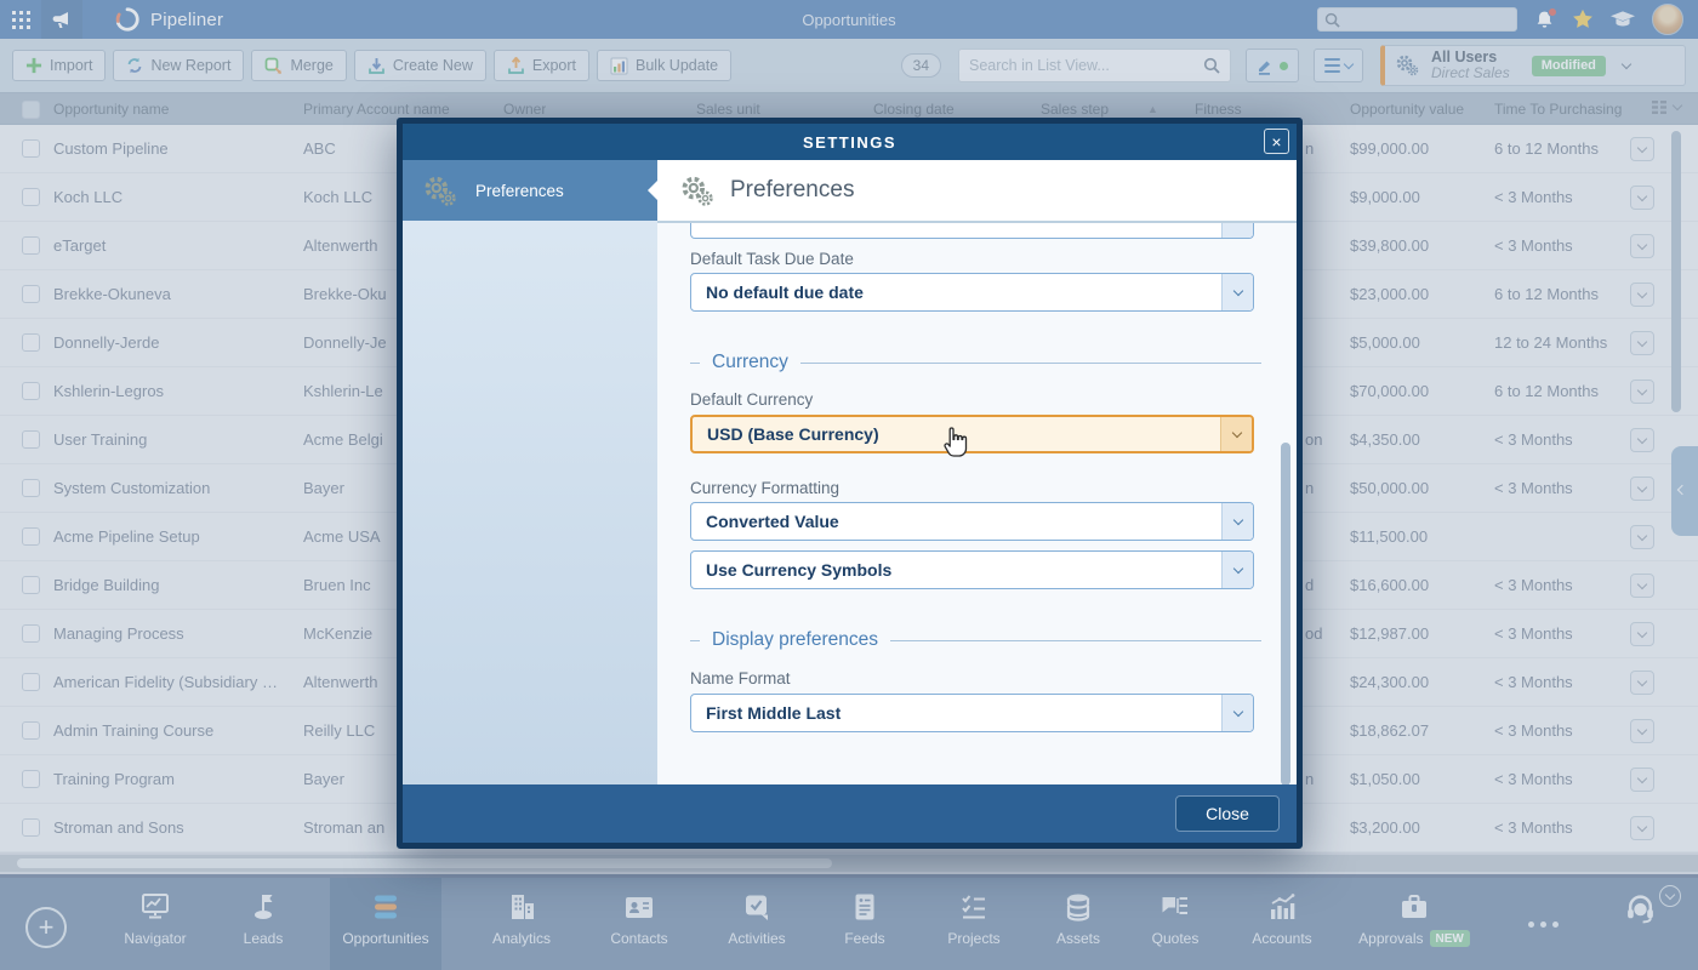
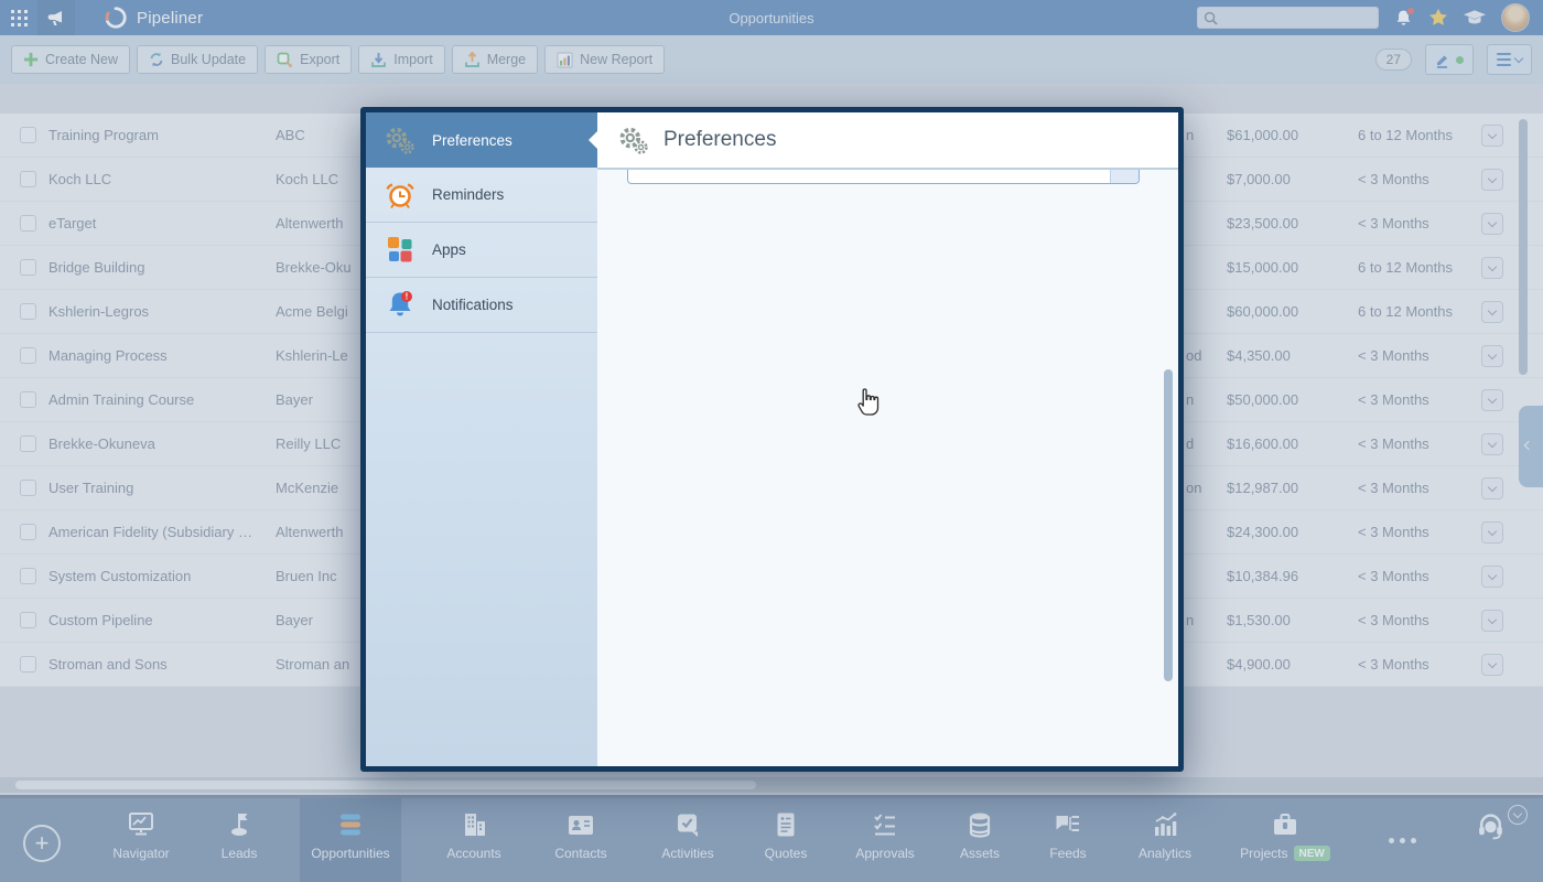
  Pipeliner
  Opportunities
- Import
+ Create New
- New Report
+ Bulk Update
- Merge
+ Export
- Create New
+ Import
- Export
+ Merge
- Bulk Update
+ New Report
- 34
+ 27
- Search in List View...
- All Users
- Direct Sales
- Modified
- Opportunity name
- Primary Account name
- Owner
- Sales unit
- Closing date
- Sales step
- ▲
- Fitness
- Opportunity value
- Time To Purchasing
- Custom Pipeline
+ Training Program
  ABC
  n
- $99,000.00
+ $61,000.00
  6 to 12 Months
  Koch LLC
  Koch LLC
- $9,000.00
+ $7,000.00
  < 3 Months
  eTarget
  Altenwerth
- $39,800.00
+ $23,500.00
  < 3 Months
- Brekke-Okuneva
+ Bridge Building
  Brekke-Oku
- $23,000.00
+ $15,000.00
  6 to 12 Months
- Donnelly-Jerde
- Donnelly-Je
- $5,000.00
- 12 to 24 Months
  Kshlerin-Legros
- Kshlerin-Le
+ Acme Belgi
- $70,000.00
+ $60,000.00
  6 to 12 Months
- User Training
+ Managing Process
- Acme Belgi
+ Kshlerin-Le
- on
+ od
  $4,350.00
  < 3 Months
- System Customization
+ Admin Training Course
  Bayer
  n
  $50,000.00
  < 3 Months
- Acme Pipeline Setup
- Acme USA
- $11,500.00
- Bridge Building
+ Brekke-Okuneva
- Bruen Inc
+ Reilly LLC
  d
  $16,600.00
  < 3 Months
- Managing Process
+ User Training
  McKenzie
- od
+ on
  $12,987.00
  < 3 Months
  American Fidelity (Subsidiary …
  Altenwerth
  $24,300.00
  < 3 Months
- Admin Training Course
+ System Customization
- Reilly LLC
+ Bruen Inc
- $18,862.07
+ $10,384.96
  < 3 Months
- Training Program
+ Custom Pipeline
  Bayer
  n
- $1,050.00
+ $1,530.00
  < 3 Months
  Stroman and Sons
  Stroman an
- $3,200.00
+ $4,900.00
  < 3 Months
  +
  Navigator
  Leads
  Opportunities
- Analytics
+ Accounts
  Contacts
  Activities
- Feeds
+ Quotes
- Projects
+ Approvals
  Assets
- Quotes
+ Feeds
- Accounts
+ Analytics
- Approvals
+ Projects
  NEW
- SETTINGS
- ×
  Preferences
+ Reminders
+ Apps
+ !
+ Notifications
  Preferences
- Default Task Due Date
- No default due date
- Currency
- Default Currency
- USD (Base Currency)
- Currency Formatting
- Converted Value
- Use Currency Symbols
- Display preferences
- Name Format
- First Middle Last
- Close
